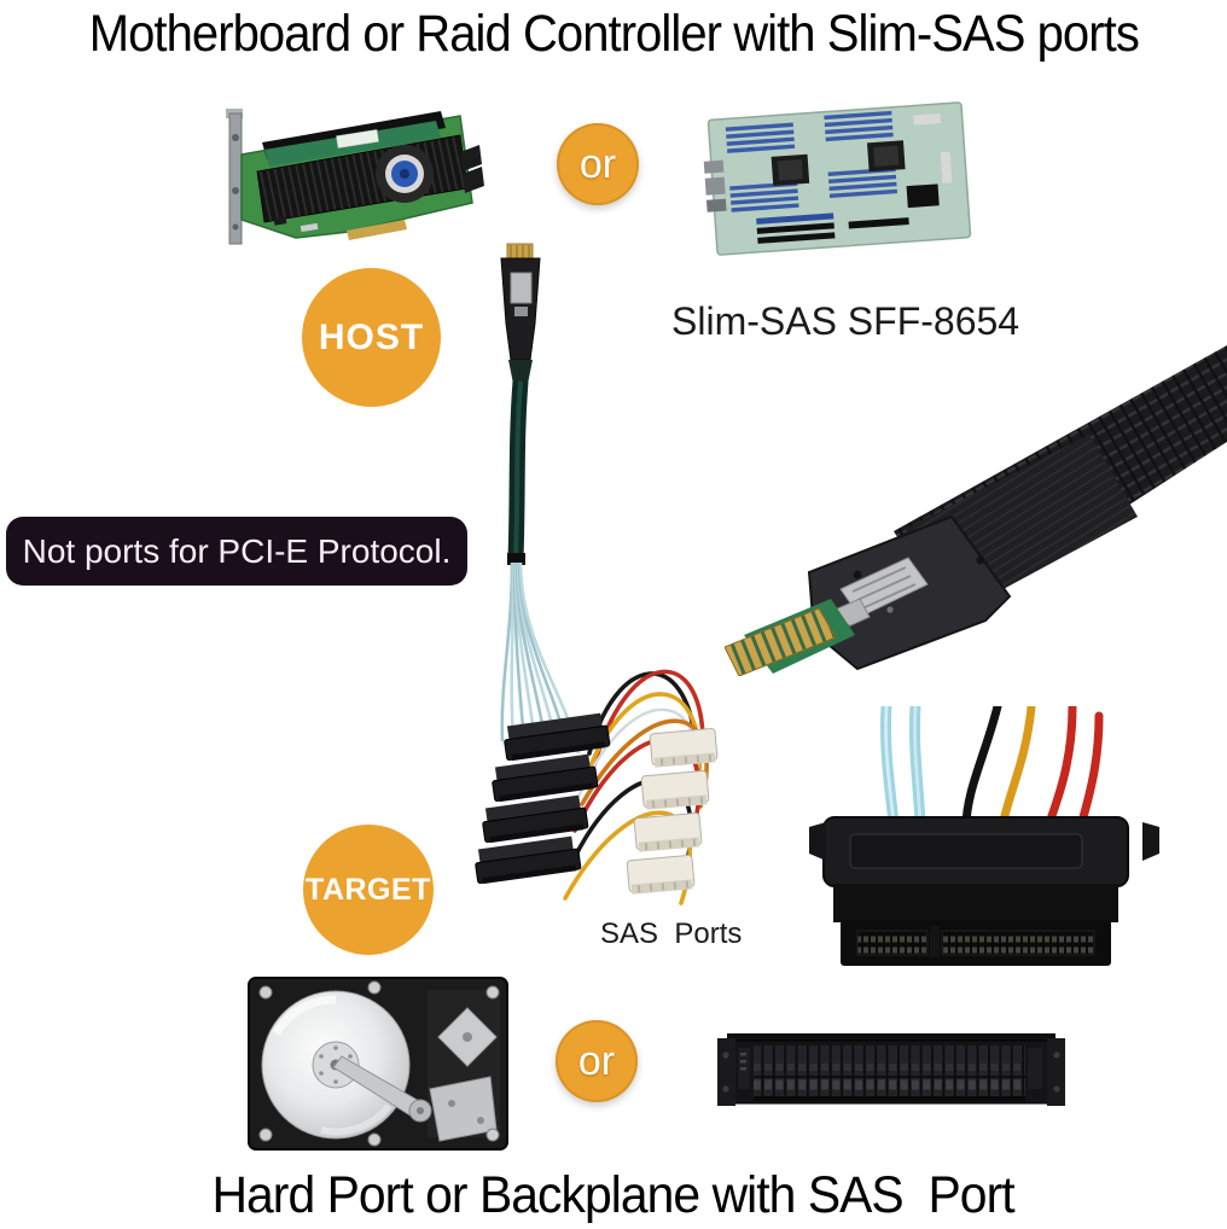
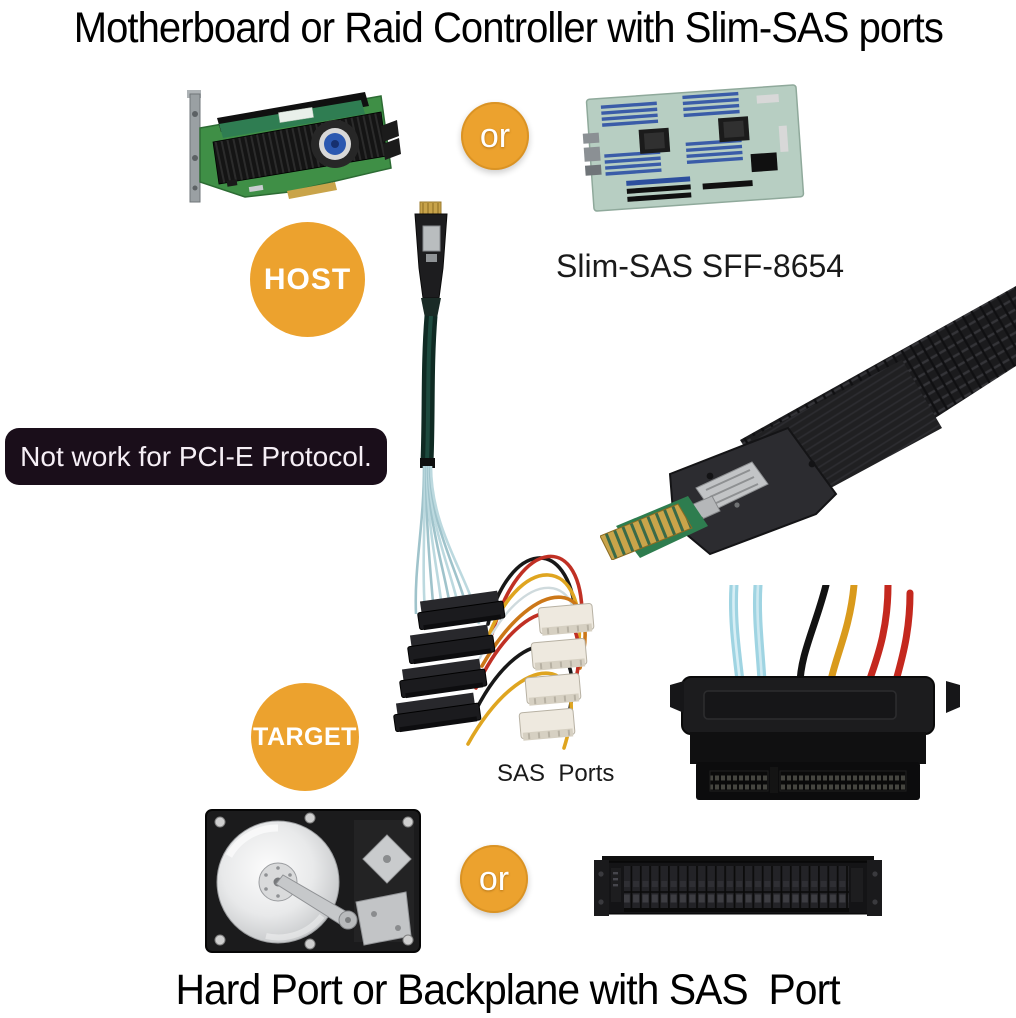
  Motherboard or Raid Controller with Slim-SAS ports
  or
  HOST
  Slim-SAS SFF-8654
- Not ports for PCI-E Protocol.
+ Not work for PCI-E Protocol.
  TARGET
  SAS Ports
  or
  Hard Port or Backplane with SAS Port
